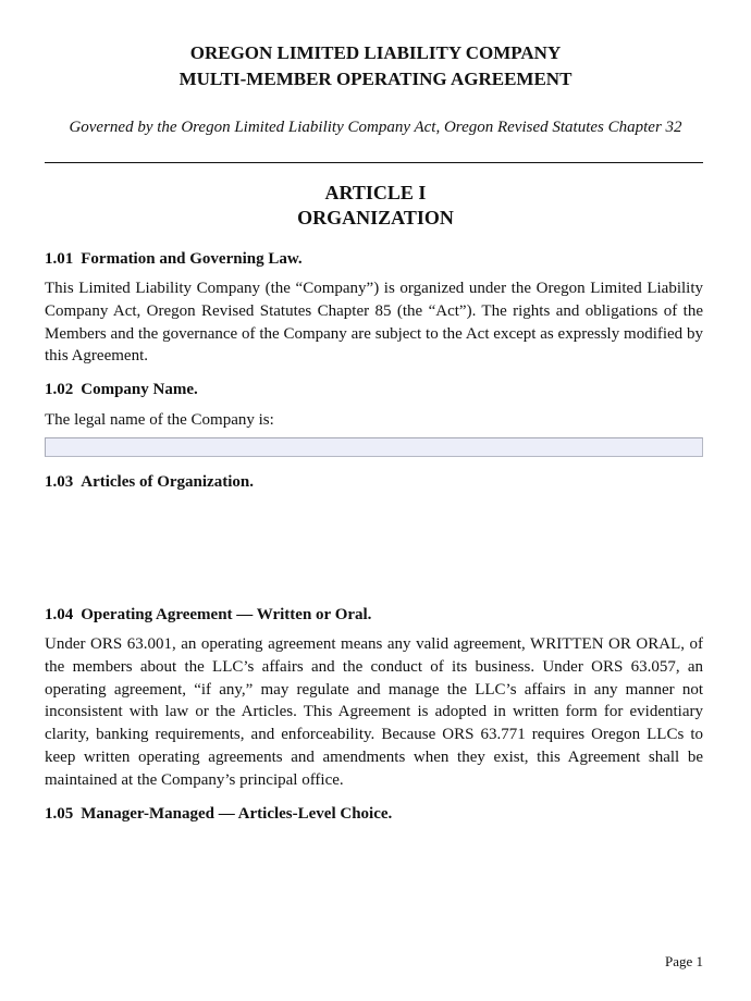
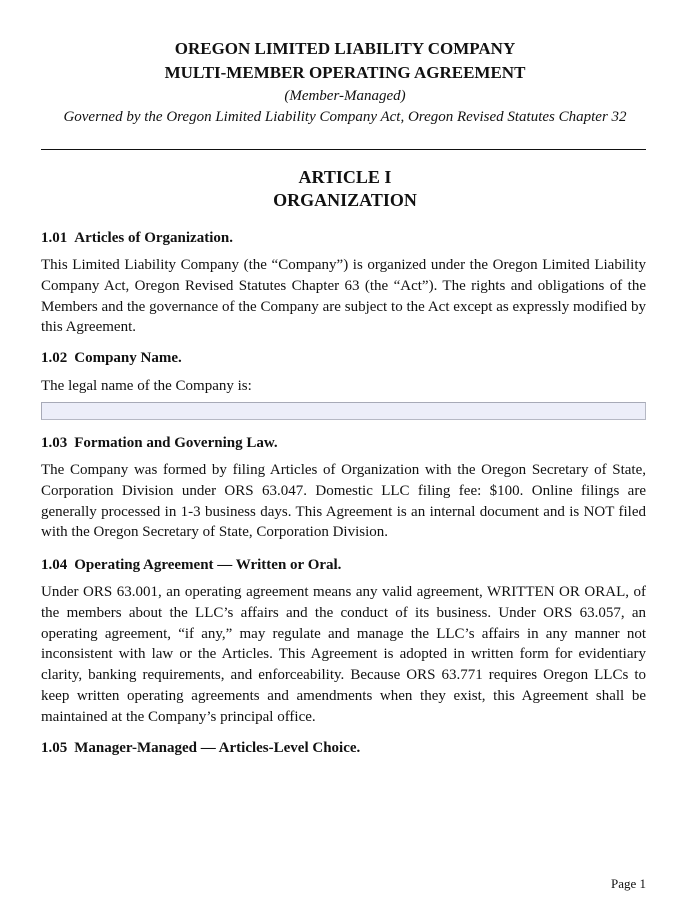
  OREGON LIMITED LIABILITY COMPANY
  MULTI-MEMBER OPERATING AGREEMENT
+ (Member-Managed)
  Governed by the Oregon Limited Liability Company Act, Oregon Revised Statutes Chapter 32
  ARTICLE I
  ORGANIZATION
- 1.01 Formation and Governing Law.
+ 1.01 Articles of Organization.
- This Limited Liability Company (the “Company”) is organized under the Oregon Limited Liability Company Act, Oregon Revised Statutes Chapter 85 (the “Act”). The rights and obligations of the Members and the governance of the Company are subject to the Act except as expressly modified by this Agreement.
+ This Limited Liability Company (the “Company”) is organized under the Oregon Limited Liability Company Act, Oregon Revised Statutes Chapter 63 (the “Act”). The rights and obligations of the Members and the governance of the Company are subject to the Act except as expressly modified by this Agreement.
  1.02 Company Name.
  The legal name of the Company is:
- 1.03 Articles of Organization.
+ 1.03 Formation and Governing Law.
+ The Company was formed by filing Articles of Organization with the Oregon Secretary of State, Corporation Division under ORS 63.047. Domestic LLC filing fee: $100. Online filings are generally processed in 1-3 business days. This Agreement is an internal document and is NOT filed with the Oregon Secretary of State, Corporation Division.
  1.04 Operating Agreement — Written or Oral.
  Under ORS 63.001, an operating agreement means any valid agreement, WRITTEN OR ORAL, of the members about the LLC’s affairs and the conduct of its business. Under ORS 63.057, an operating agreement, “if any,” may regulate and manage the LLC’s affairs in any manner not inconsistent with law or the Articles. This Agreement is adopted in written form for evidentiary clarity, banking requirements, and enforceability. Because ORS 63.771 requires Oregon LLCs to keep written operating agreements and amendments when they exist, this Agreement shall be maintained at the Company’s principal office.
  1.05 Manager-Managed — Articles-Level Choice.
  Page 1
